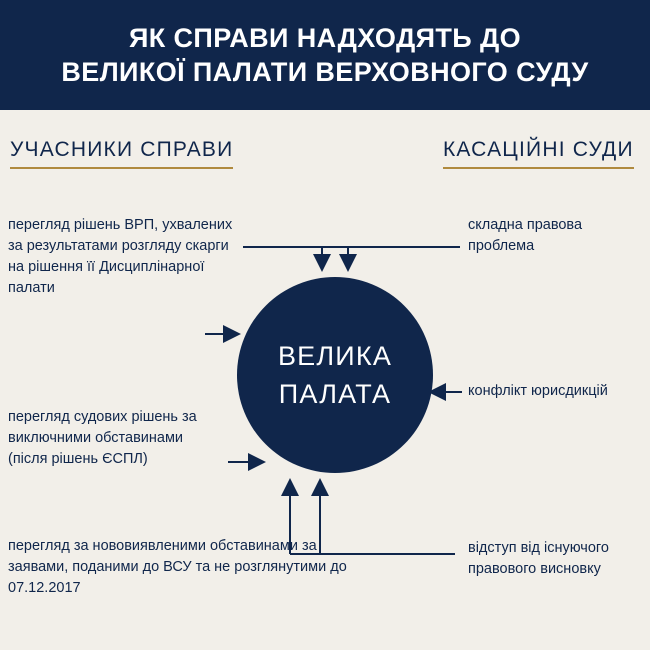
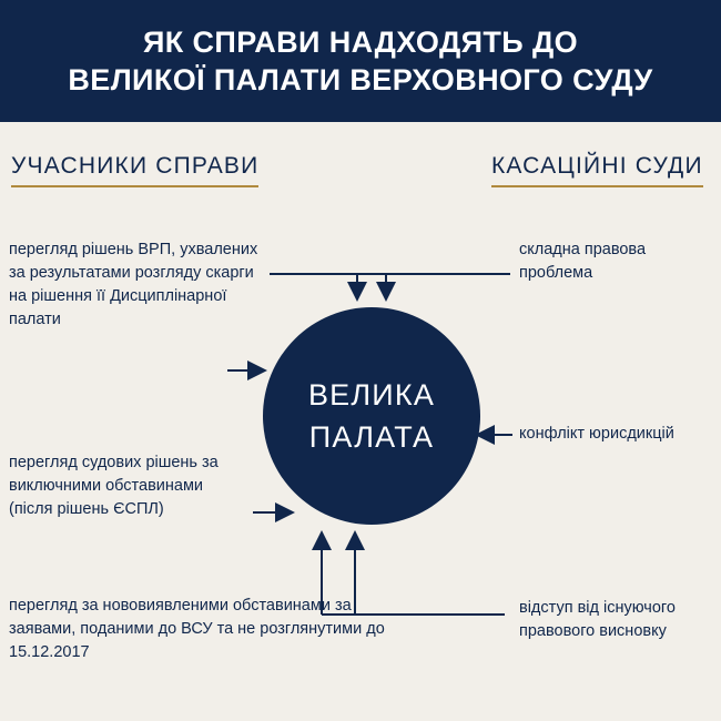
  ЯК СПРАВИ НАДХОДЯТЬ ДО
  ВЕЛИКОЇ ПАЛАТИ ВЕРХОВНОГО СУДУ
  УЧАСНИКИ СПРАВИ
  КАСАЦІЙНІ СУДИ
  перегляд рішень ВРП, ухвалених за результатами розгляду скарги на рішення її Дисциплінарної палати
  перегляд судових рішень за виключними обставинами (після рішень ЄСПЛ)
- перегляд за нововиявленими обставинами за заявами, поданими до ВСУ та не розглянутими до 07.12.2017
+ перегляд за нововиявленими обставинами за заявами, поданими до ВСУ та не розглянутими до 15.12.2017
  складна правова проблема
  конфлікт юрисдикцій
  відступ від існуючого правового висновку
  ВЕЛИКА
  ПАЛАТА
